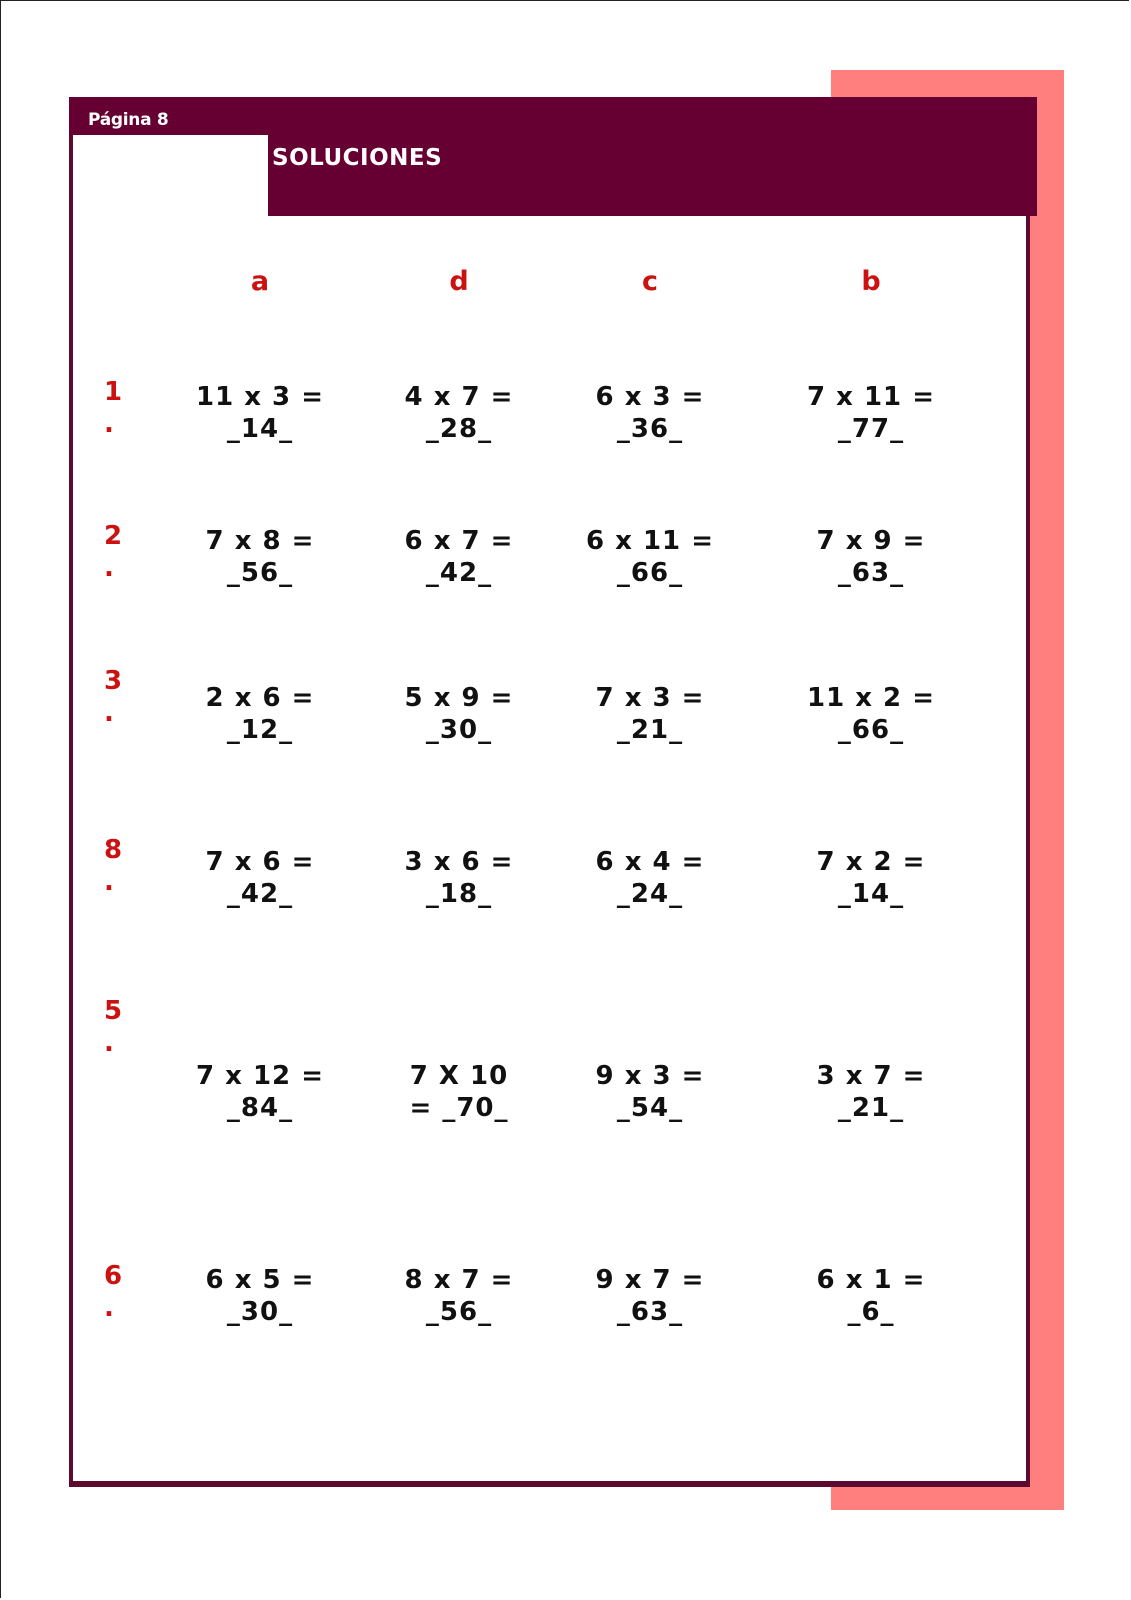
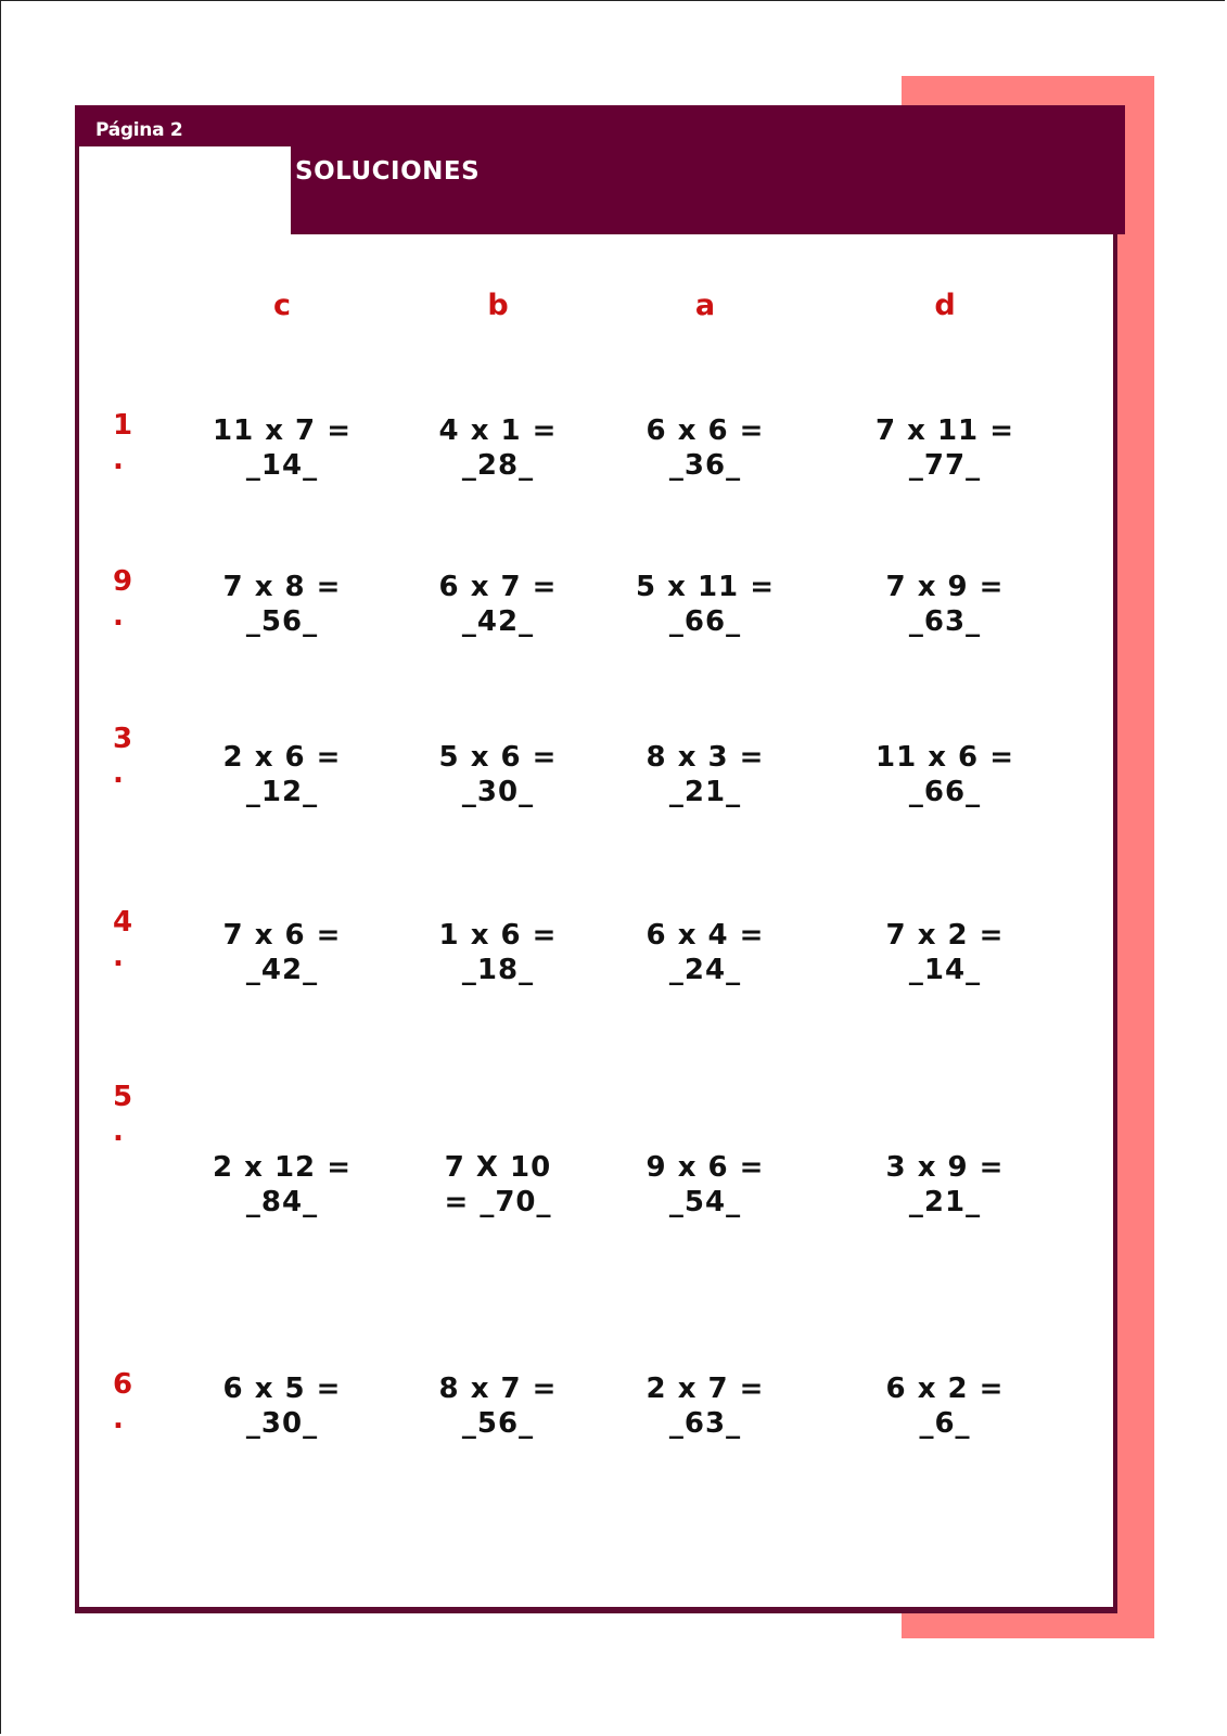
- Página 8
+ Página 2
  SOLUCIONES
- a
+ c
- d
+ b
- c
+ a
- b
+ d
  1
  .
- 11 x 3 =
+ 11 x 7 =
  _14_
- 4 x 7 =
+ 4 x 1 =
  _28_
- 6 x 3 =
+ 6 x 6 =
  _36_
  7 x 11 =
  _77_
- 2
+ 9
  .
  7 x 8 =
  _56_
  6 x 7 =
  _42_
- 6 x 11 =
+ 5 x 11 =
  _66_
  7 x 9 =
  _63_
  3
  .
  2 x 6 =
  _12_
- 5 x 9 =
+ 5 x 6 =
  _30_
- 7 x 3 =
+ 8 x 3 =
  _21_
- 11 x 2 =
+ 11 x 6 =
  _66_
- 8
+ 4
  .
  7 x 6 =
  _42_
- 3 x 6 =
+ 1 x 6 =
  _18_
  6 x 4 =
  _24_
  7 x 2 =
  _14_
  5
  .
- 7 x 12 =
+ 2 x 12 =
  _84_
  7 X 10
  = _70_
- 9 x 3 =
+ 9 x 6 =
  _54_
- 3 x 7 =
+ 3 x 9 =
  _21_
  6
  .
  6 x 5 =
  _30_
  8 x 7 =
  _56_
- 9 x 7 =
+ 2 x 7 =
  _63_
- 6 x 1 =
+ 6 x 2 =
  _6_
